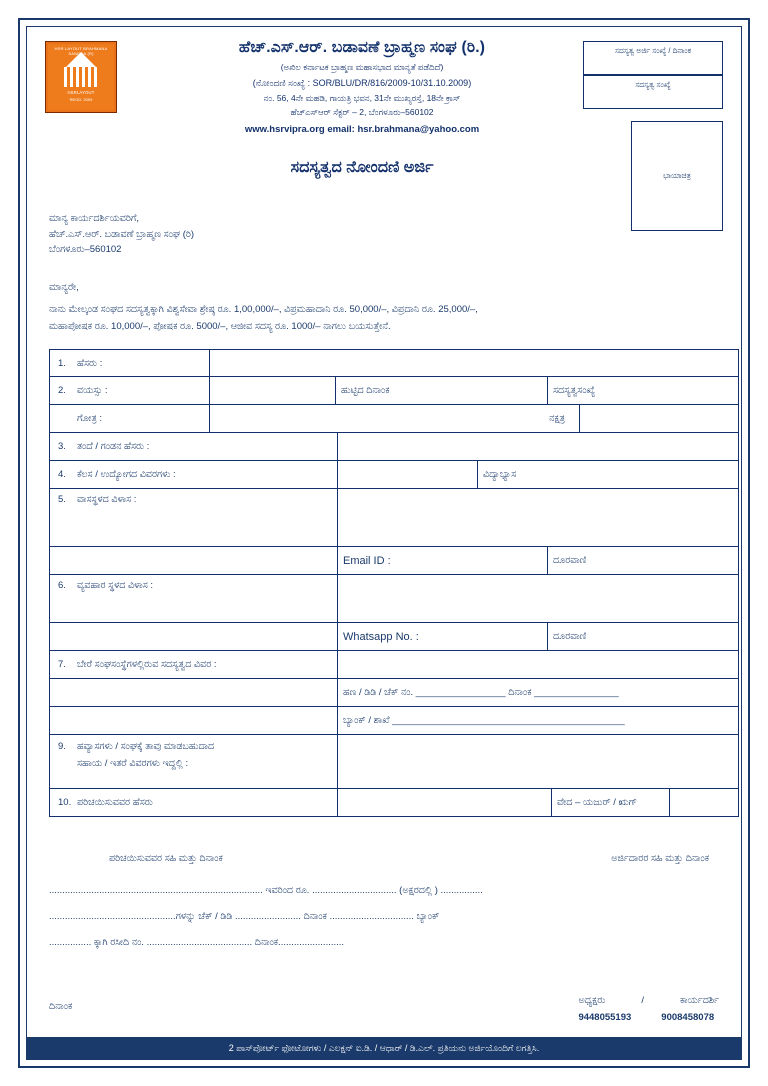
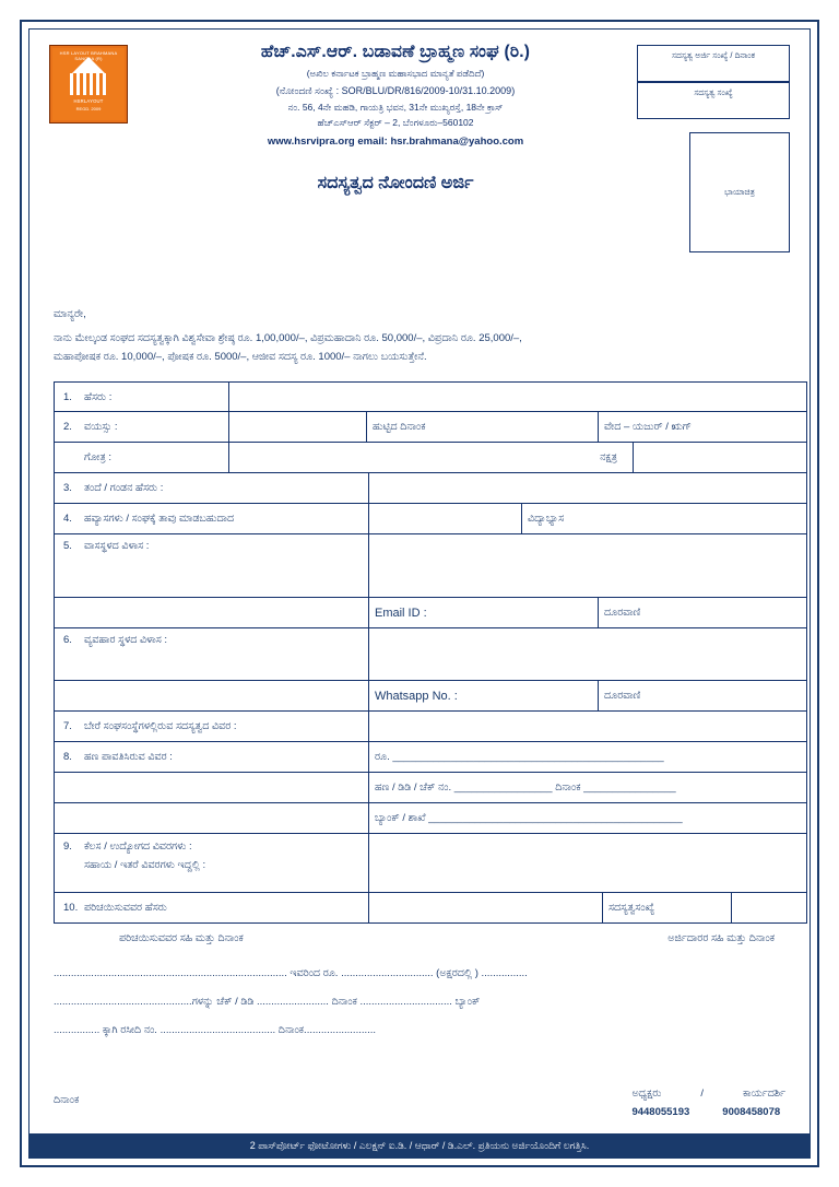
  ಹೆಚ್.ಎಸ್.ಆರ್. ಬಡಾವಣೆ ಬ್ರಾಹ್ಮಣ ಸಂಘ (ರಿ.)
  (ಅಖಿಲ ಕರ್ನಾಟಕ ಬ್ರಾಹ್ಮಣ ಮಹಾಸಭಾದ ಮಾನ್ಯತೆ ಪಡೆದಿದೆ)
  (ನೋಂದಣಿ ಸಂಖ್ಯೆ : SOR/BLU/DR/816/2009-10/31.10.2009)
  ನಂ. 56, 4ನೇ ಮಹಡಿ, ಗಾಯತ್ರಿ ಭವನ, 31ನೇ ಮುಖ್ಯರಸ್ತೆ, 18ನೇ ಕ್ರಾಸ್
  ಹೆಚ್ಎಸ್ಆರ್ ಸೆಕ್ಟರ್ – 2, ಬೆಂಗಳೂರು–560102
  www.hsrvipra.org email: hsr.brahmana@yahoo.com
  ಸದಸ್ಯತ್ವ ಅರ್ಜಿ ಸಂಖ್ಯೆ / ದಿನಾಂಕ
  ಸದಸ್ಯತ್ವ ಸಂಖ್ಯೆ
  ಭಾಯಾಚಿತ್ರ
  ಸದಸ್ಯತ್ವದ ನೋಂದಣಿ ಅರ್ಜಿ
- ಮಾನ್ಯ ಕಾರ್ಯದರ್ಶಿಯವರಿಗೆ,
- ಹೆಚ್.ಎಸ್.ಆರ್. ಬಡಾವಣೆ ಬ್ರಾಹ್ಮಣ ಸಂಘ (ರಿ)
- ಬೆಂಗಳೂರು–560102
  ಮಾನ್ಯರೇ,
  ನಾನು ಮೇಲ್ಕಂಡ ಸಂಘದ ಸದಸ್ಯತ್ವಕ್ಕಾಗಿ ವಿಶ್ವಸೇವಾ ಶ್ರೇಷ್ಠ ರೂ. 1,00,000/–, ವಿಪ್ರಮಹಾದಾನಿ ರೂ. 50,000/–, ವಿಪ್ರದಾನಿ ರೂ. 25,000/–,
  ಮಹಾಪೋಷಕ ರೂ. 10,000/–, ಪೋಷಕ ರೂ. 5000/–, ಆಜೀವ ಸದಸ್ಯ ರೂ. 1000/– ನಾಗಲು ಬಯಸುತ್ತೇನೆ.
  1.
  ಹೆಸರು :
  2.
  ವಯಸ್ಸು :
  ಹುಟ್ಟಿದ ದಿನಾಂಕ
- ಸದಸ್ಯತ್ವಸಂಖ್ಯೆ
+ ವೇದ – ಯಜುರ್ / ಋಗ್
  ಗೋತ್ರ :
  ನಕ್ಷತ್ರ
  3.
  ತಂದೆ / ಗಂಡನ ಹೆಸರು :
  4.
- ಕೆಲಸ / ಉದ್ಯೋಗದ ವಿವರಗಳು :
+ ಹವ್ಯಾಸಗಳು / ಸಂಘಕ್ಕೆ ತಾವು ಮಾಡಬಹುದಾದ
  ವಿದ್ಯಾಭ್ಯಾಸ
  5.
  ವಾಸಸ್ಥಳದ ವಿಳಾಸ :
  Email ID :
  ದೂರವಾಣಿ
  6.
  ವ್ಯವಹಾರ ಸ್ಥಳದ ವಿಳಾಸ :
  Whatsapp No. :
  ದೂರವಾಣಿ
  7.
  ಬೇರೆ ಸಂಘಸಂಸ್ಥೆಗಳಲ್ಲಿರುವ ಸದಸ್ಯತ್ವದ ವಿವರ :
+ 8.
+ ಹಣ ಪಾವತಿಸಿರುವ ವಿವರ :
+ ರೂ. _______________________________________________
  ಹಣ / ಡಿಡಿ / ಚೆಕ್ ನಂ. _________________ ದಿನಾಂಕ ________________
  ಬ್ಯಾಂಕ್ / ಶಾಖೆ ____________________________________________
  9.
- ಹವ್ಯಾಸಗಳು / ಸಂಘಕ್ಕೆ ತಾವು ಮಾಡಬಹುದಾದ
+ ಕೆಲಸ / ಉದ್ಯೋಗದ ವಿವರಗಳು :
  ಸಹಾಯ / ಇತರೆ ವಿವರಗಳು ಇದ್ದಲ್ಲಿ :
  10.
  ಪರಿಚಯಿಸುವವರ ಹೆಸರು
- ವೇದ – ಯಜುರ್ / ಋಗ್
+ ಸದಸ್ಯತ್ವಸಂಖ್ಯೆ
  ಪರಿಚಯಿಸುವವರ ಸಹಿ ಮತ್ತು ದಿನಾಂಕ
  ಅರ್ಜಿದಾರರ ಸಹಿ ಮತ್ತು ದಿನಾಂಕ
  ................................................................................. ಇವರಿಂದ ರೂ. ................................ (ಅಕ್ಷರದಲ್ಲಿ ) ................
  ................................................ಗಳನ್ನು ಚೆಕ್ / ಡಿಡಿ ......................... ದಿನಾಂಕ ................................ ಬ್ಯಾಂಕ್
  ................ ಕ್ಕಾಗಿ ರಸೀದಿ ನಂ. ........................................ ದಿನಾಂಕ.........................
  ದಿನಾಂಕ
  ಅಧ್ಯಕ್ಷರು
  /
  ಕಾರ್ಯದರ್ಶಿ
  9448055193
  9008458078
  2 ಪಾಸ್‌ಪೋರ್ಟ್ ಫೋಟೋಗಳು / ಎಲಕ್ಷನ್ ಐ.ಡಿ. / ಆಧಾರ್ / ಡಿ.ಎಲ್. ಪ್ರತಿಯನು ಅರ್ಜಿಯೊಂದಿಗೆ ಲಗತ್ತಿಸಿ.
